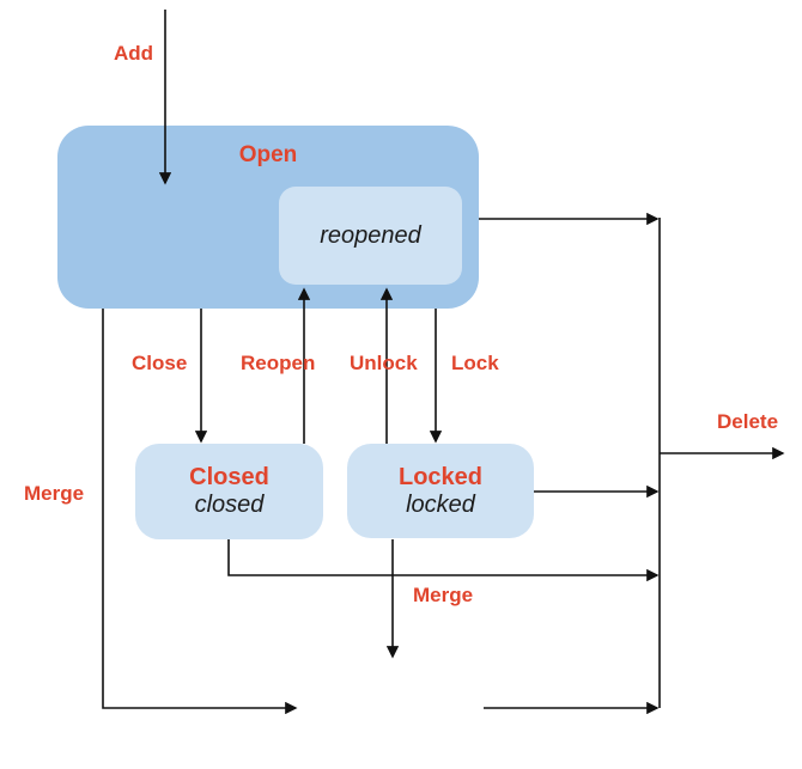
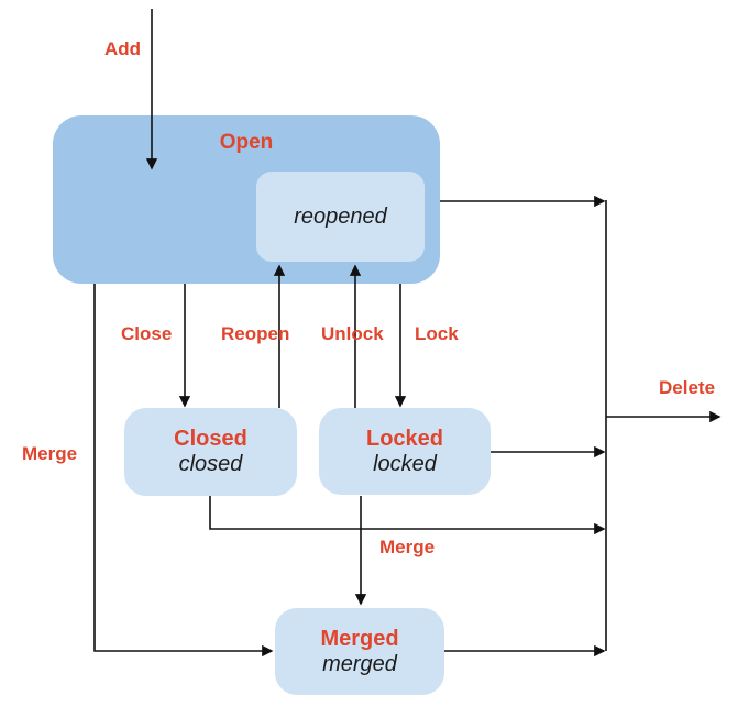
  Open
  reopened
  Closed
  closed
  Locked
  locked
+ Merged
+ merged
  Add
  Close
  Reopen
  Unlock
  Lock
  Merge
  Merge
  Delete
